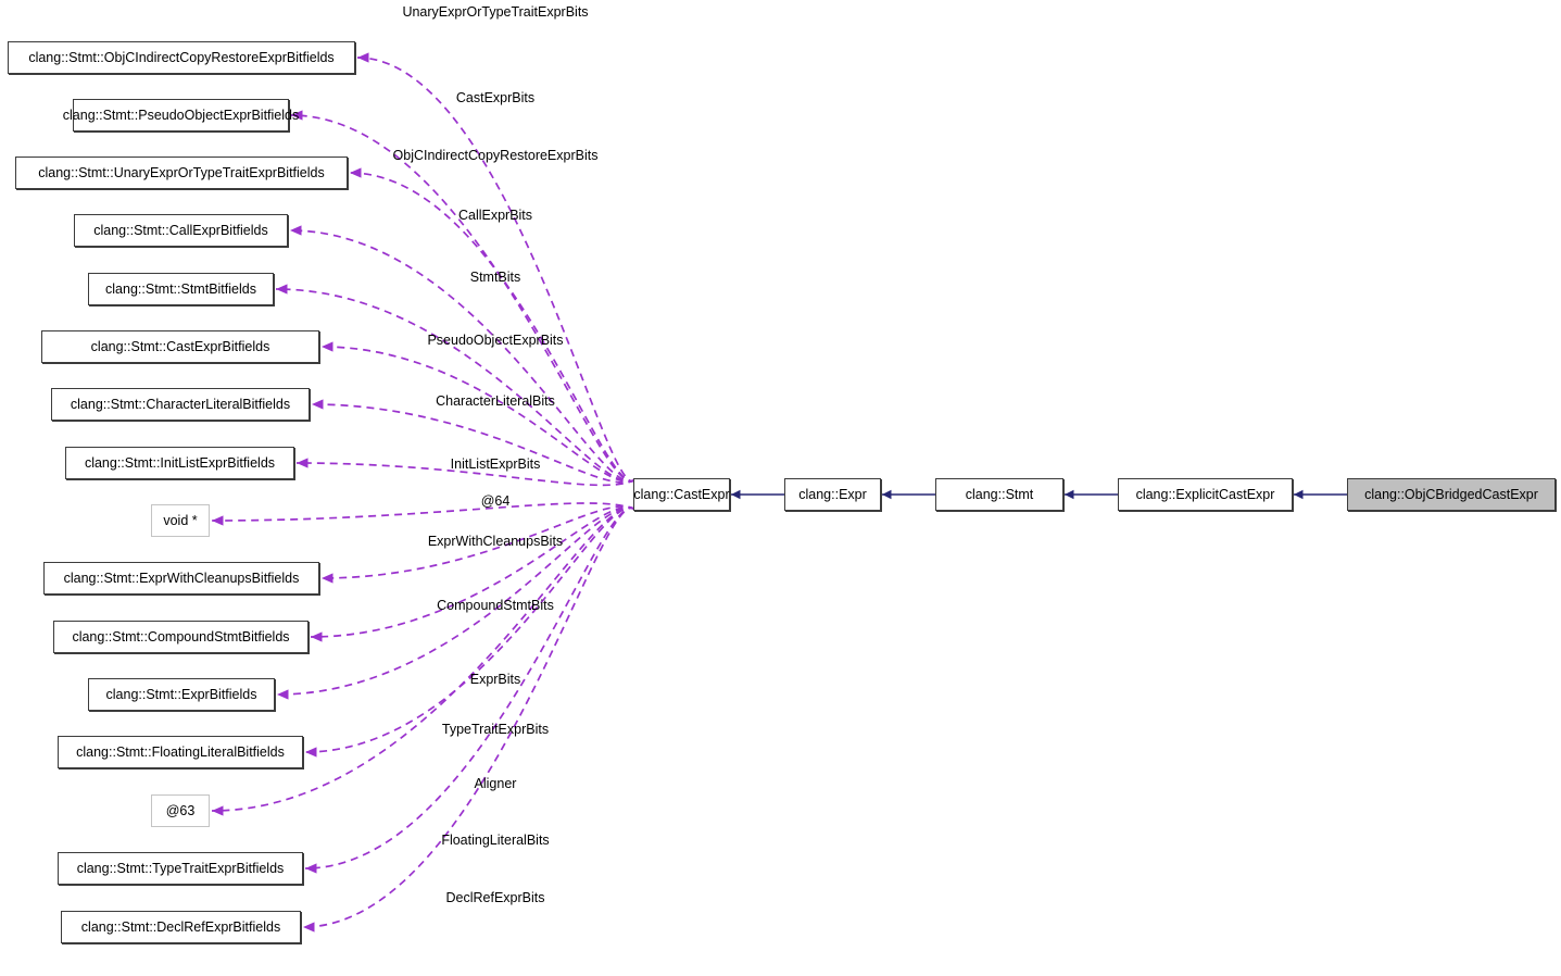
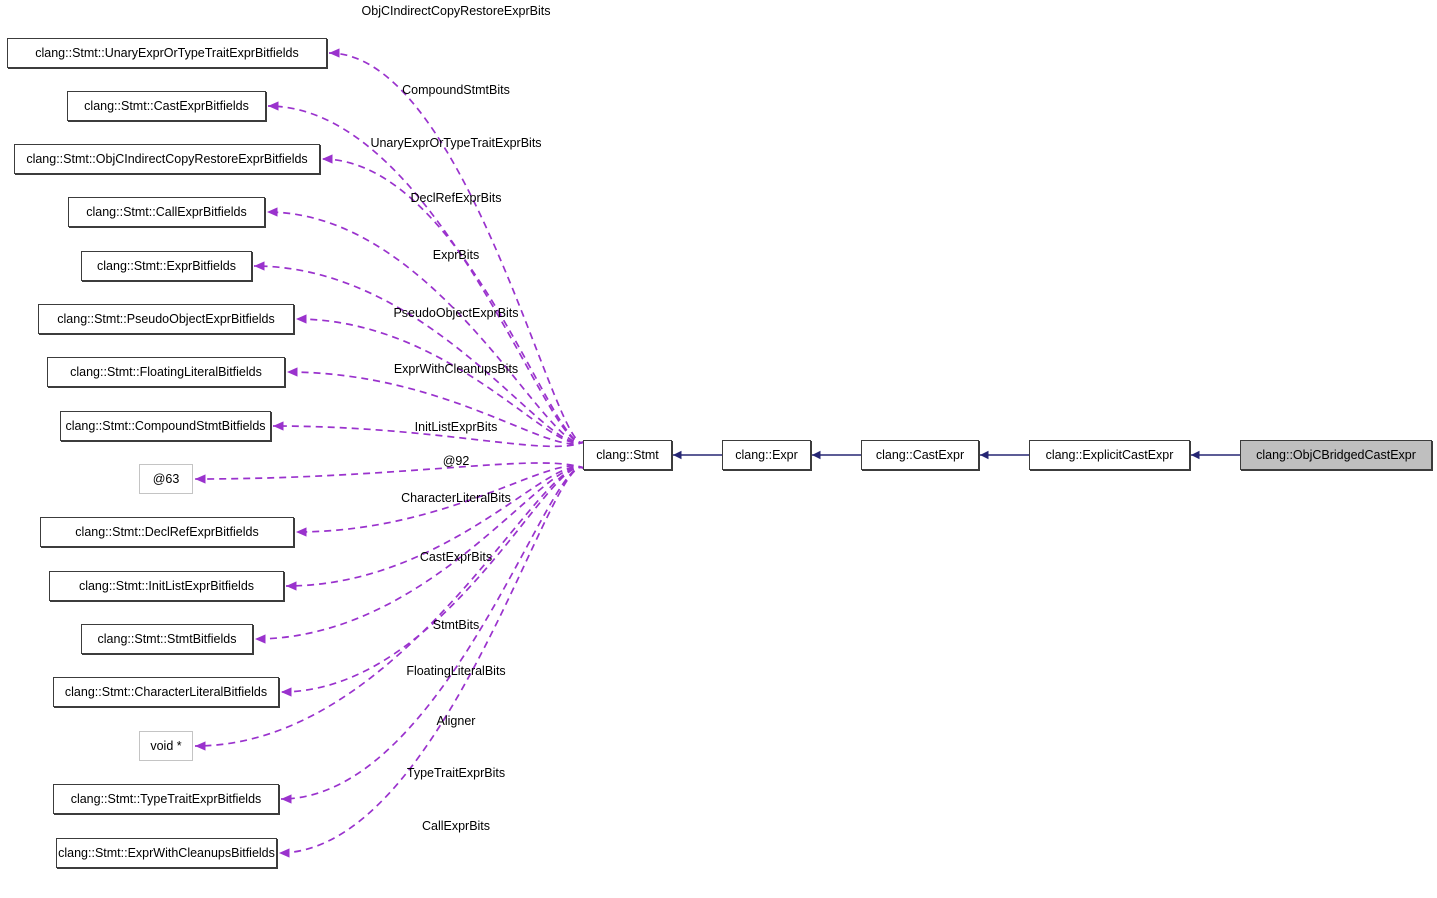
- clang::CastExpr
+ clang::Stmt
  clang::Expr
- clang::Stmt
+ clang::CastExpr
  clang::ExplicitCastExpr
  clang::ObjCBridgedCastExpr
- clang::Stmt::ObjCIndirectCopyRestoreExprBitfields
+ clang::Stmt::UnaryExprOrTypeTraitExprBitfields
- clang::Stmt::PseudoObjectExprBitfields
+ clang::Stmt::CastExprBitfields
- clang::Stmt::UnaryExprOrTypeTraitExprBitfields
+ clang::Stmt::ObjCIndirectCopyRestoreExprBitfields
  clang::Stmt::CallExprBitfields
- clang::Stmt::StmtBitfields
+ clang::Stmt::ExprBitfields
- clang::Stmt::CastExprBitfields
+ clang::Stmt::PseudoObjectExprBitfields
- clang::Stmt::CharacterLiteralBitfields
+ clang::Stmt::FloatingLiteralBitfields
- clang::Stmt::InitListExprBitfields
+ clang::Stmt::CompoundStmtBitfields
- void *
+ @63
- clang::Stmt::ExprWithCleanupsBitfields
+ clang::Stmt::DeclRefExprBitfields
- clang::Stmt::CompoundStmtBitfields
+ clang::Stmt::InitListExprBitfields
- clang::Stmt::ExprBitfields
+ clang::Stmt::StmtBitfields
- clang::Stmt::FloatingLiteralBitfields
+ clang::Stmt::CharacterLiteralBitfields
- @63
+ void *
  clang::Stmt::TypeTraitExprBitfields
- clang::Stmt::DeclRefExprBitfields
+ clang::Stmt::ExprWithCleanupsBitfields
- UnaryExprOrTypeTraitExprBits
+ ObjCIndirectCopyRestoreExprBits
- CastExprBits
+ CompoundStmtBits
- ObjCIndirectCopyRestoreExprBits
+ UnaryExprOrTypeTraitExprBits
- CallExprBits
+ DeclRefExprBits
- StmtBits
+ ExprBits
  PseudoObjectExprBits
- CharacterLiteralBits
+ ExprWithCleanupsBits
  InitListExprBits
- @64
+ @92
- ExprWithCleanupsBits
+ CharacterLiteralBits
- CompoundStmtBits
+ CastExprBits
- ExprBits
+ StmtBits
- TypeTraitExprBits
+ FloatingLiteralBits
  Aligner
- FloatingLiteralBits
+ TypeTraitExprBits
- DeclRefExprBits
+ CallExprBits
